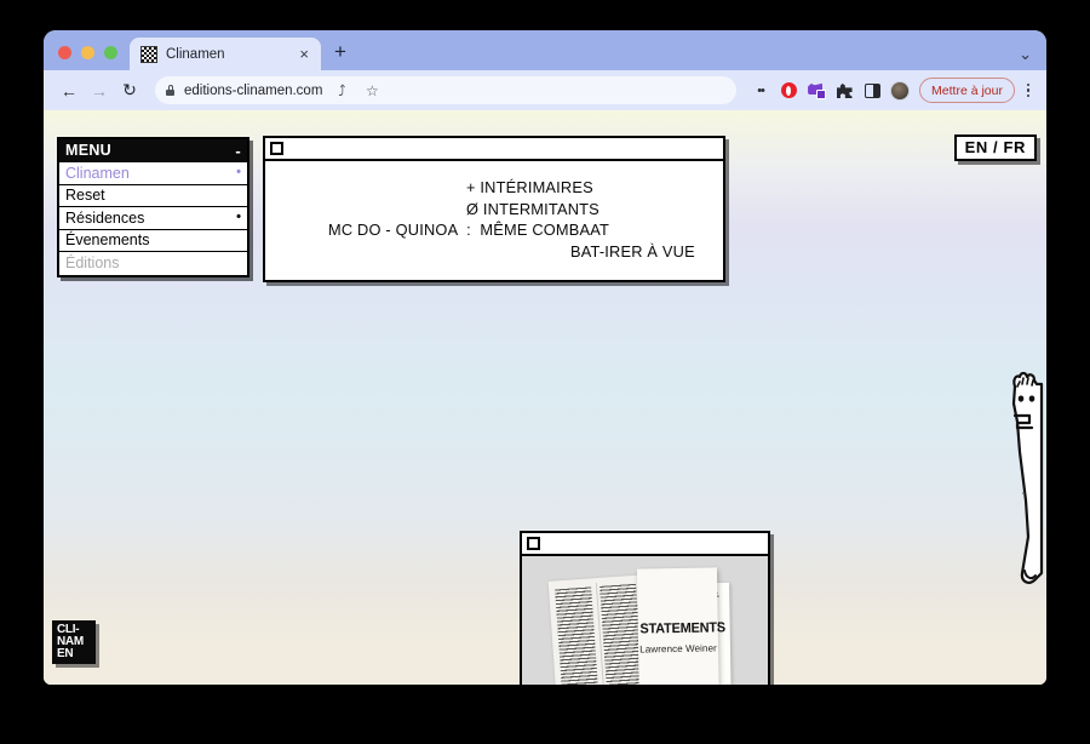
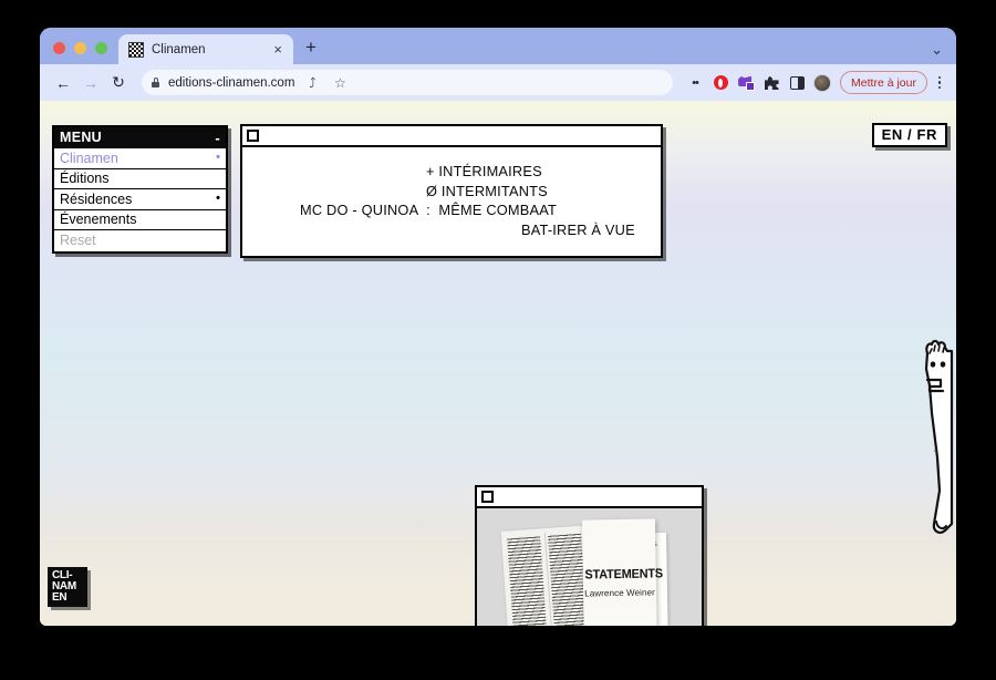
  Clinamen
  ×
  +
  ⌄
  ←
  →
  ↻
  editions-clinamen.com
  ⤴
  ☆
  ••
  Mettre à jour
  MENU
  -
  Clinamen
  •
- Reset
+ Éditions
  Résidences
  •
  Évenements
- Éditions
+ Reset
  + INTÉRIMAIRES
  Ø INTERMITANTS
  MC DO - QUINOA : MÊME COMBAAT
  BAT-IRER À VUE
  EN / FR
  STATEMENTS
  Lawrence Weiner
  CLI-
  NAM
  EN
